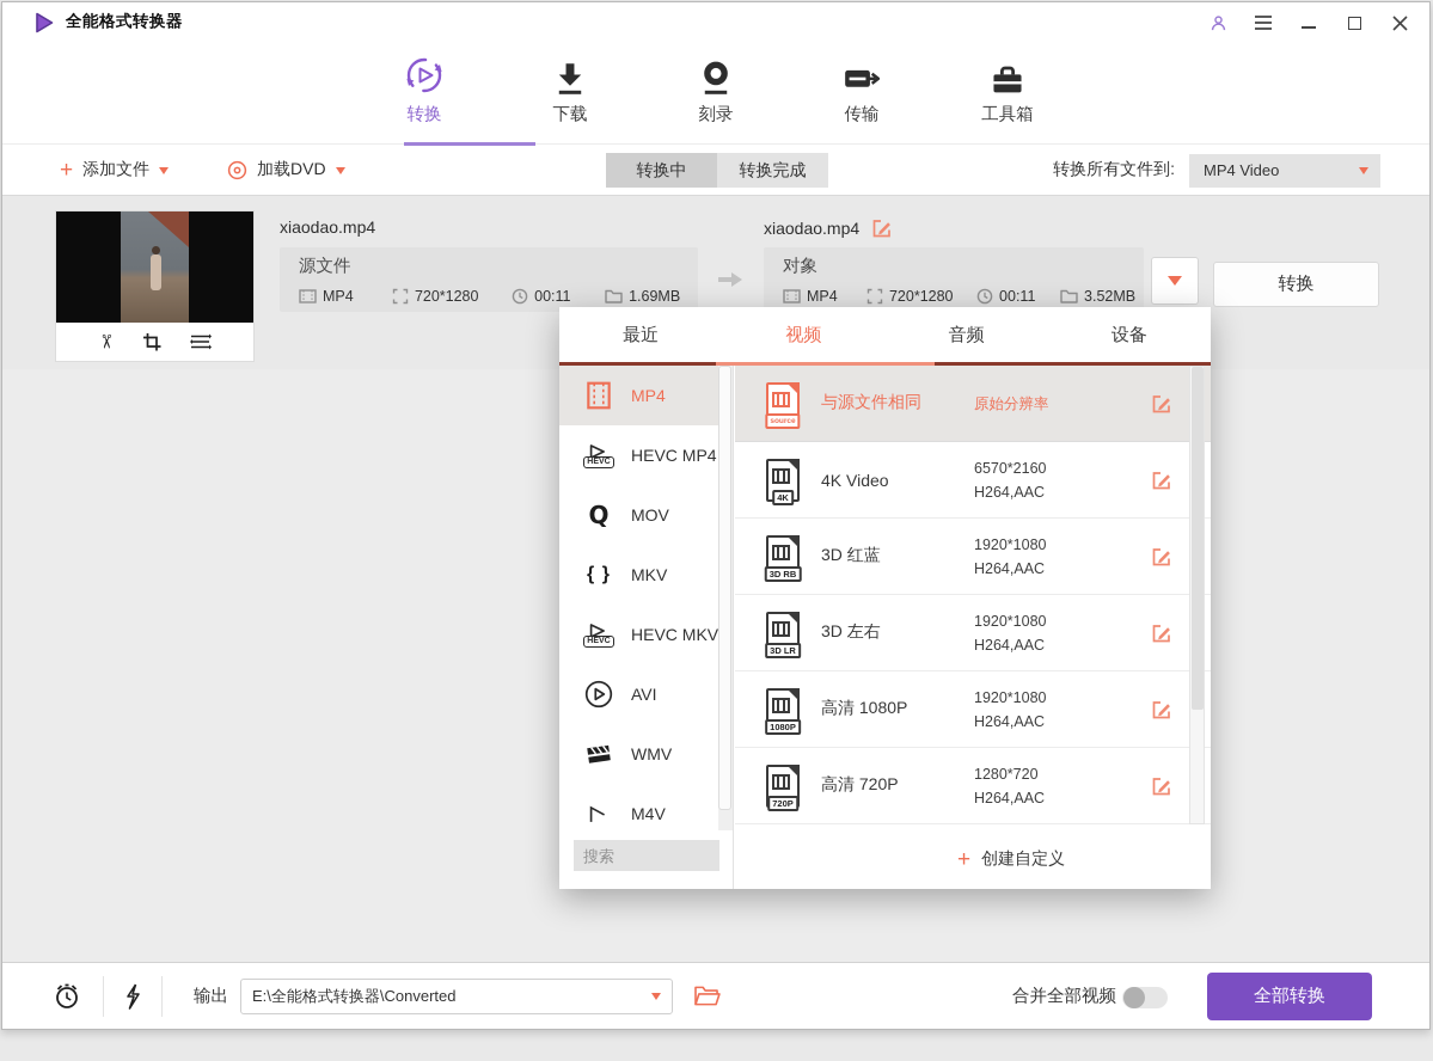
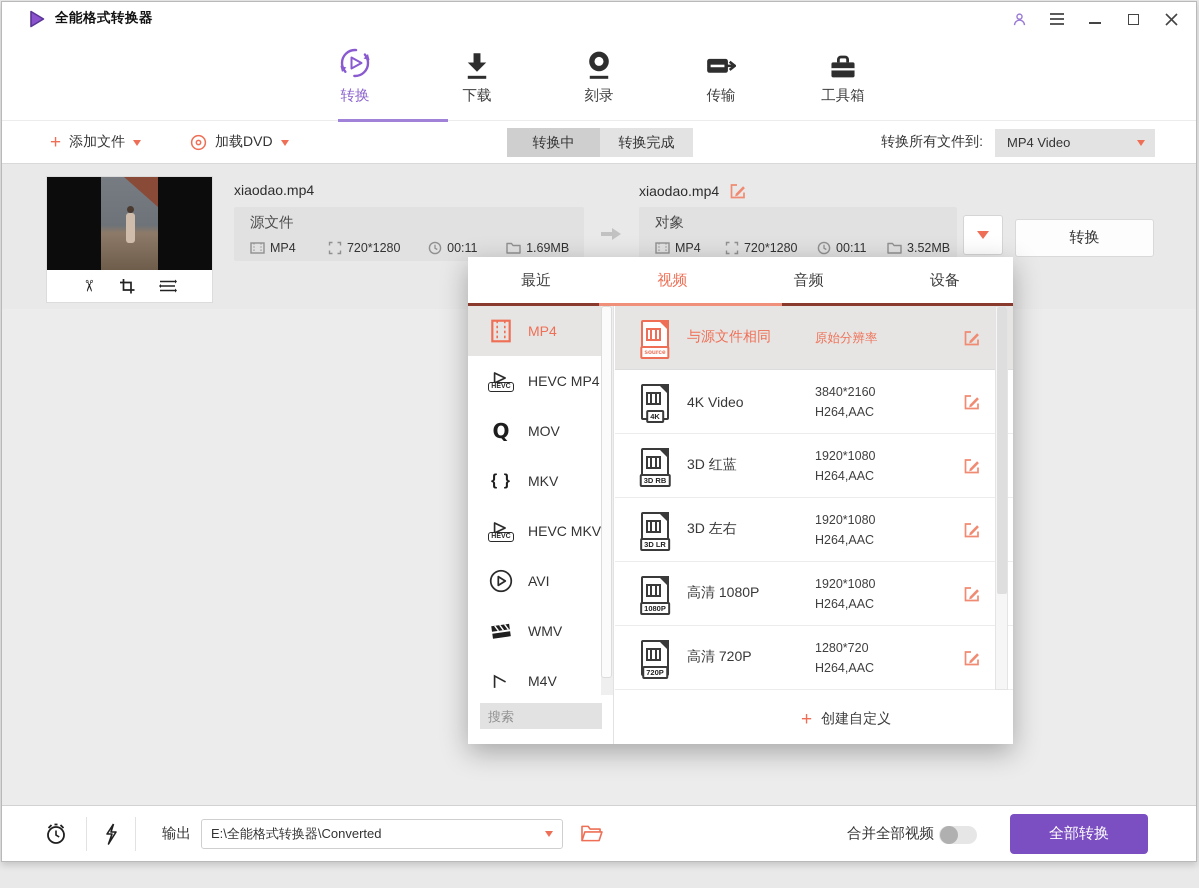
  全能格式转换器
  转换
  下载
  刻录
  传输
  工具箱
  +
  添加文件
  加载DVD
  转换中
  转换完成
  转换所有文件到:
  MP4 Video
  xiaodao.mp4
  源文件
  MP4
  720*1280
  00:11
  1.69MB
  xiaodao.mp4
  对象
  MP4
  720*1280
  00:11
  3.52MB
  转换
  最近
  视频
  音频
  设备
  MP4
  HEVC MP4
  Q
  MOV
  { }
  MKV
  HEVC MKV
  AVI
  WMV
  M4V
  搜索
  与源文件相同
  原始分辨率
  4K
  4K Video
- 6570*2160
+ 3840*2160
  H264,AAC
  3D RB
  3D 红蓝
  1920*1080
  H264,AAC
  3D LR
  3D 左右
  1920*1080
  H264,AAC
  1080P
  高清 1080P
  1920*1080
  H264,AAC
  720P
  高清 720P
  1280*720
  H264,AAC
  +
  创建自定义
  输出
  E:\全能格式转换器\Converted
  合并全部视频
  全部转换
